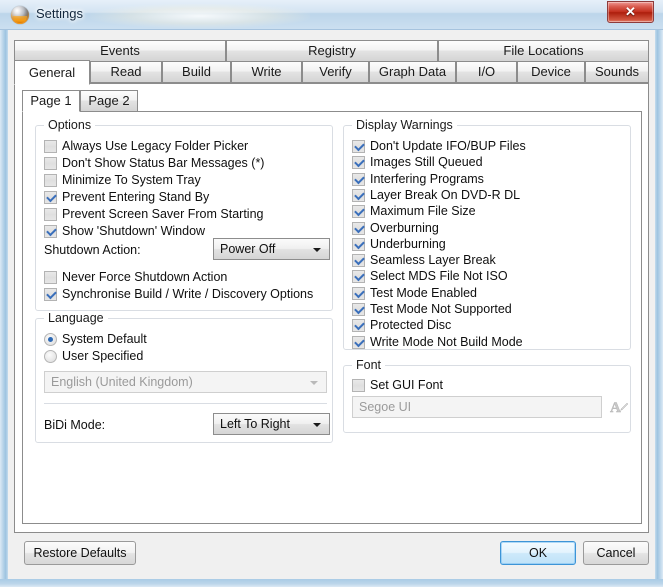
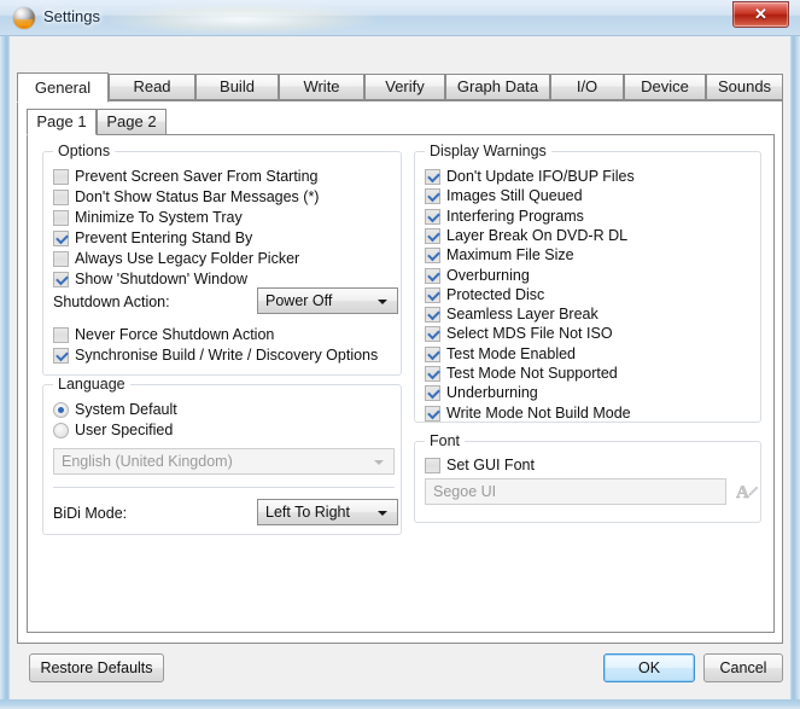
  Settings
  ✕
- Events
- Registry
- File Locations
  General
  Read
  Build
  Write
  Verify
  Graph Data
  I/O
  Device
  Sounds
  Page 1
  Page 2
  Options
- Always Use Legacy Folder Picker
+ Prevent Screen Saver From Starting
  Don't Show Status Bar Messages (*)
  Minimize To System Tray
  Prevent Entering Stand By
- Prevent Screen Saver From Starting
+ Always Use Legacy Folder Picker
  Show 'Shutdown' Window
  Shutdown Action:
  Power Off
  Never Force Shutdown Action
  Synchronise Build / Write / Discovery Options
  Language
  System Default
  User Specified
  English (United Kingdom)
  BiDi Mode:
  Left To Right
  Display Warnings
  Don't Update IFO/BUP Files
  Images Still Queued
  Interfering Programs
  Layer Break On DVD-R DL
  Maximum File Size
  Overburning
- Underburning
+ Protected Disc
  Seamless Layer Break
  Select MDS File Not ISO
  Test Mode Enabled
  Test Mode Not Supported
- Protected Disc
+ Underburning
  Write Mode Not Build Mode
  Font
  Set GUI Font
  Segoe UI
  A
  Restore Defaults
  OK
  Cancel
